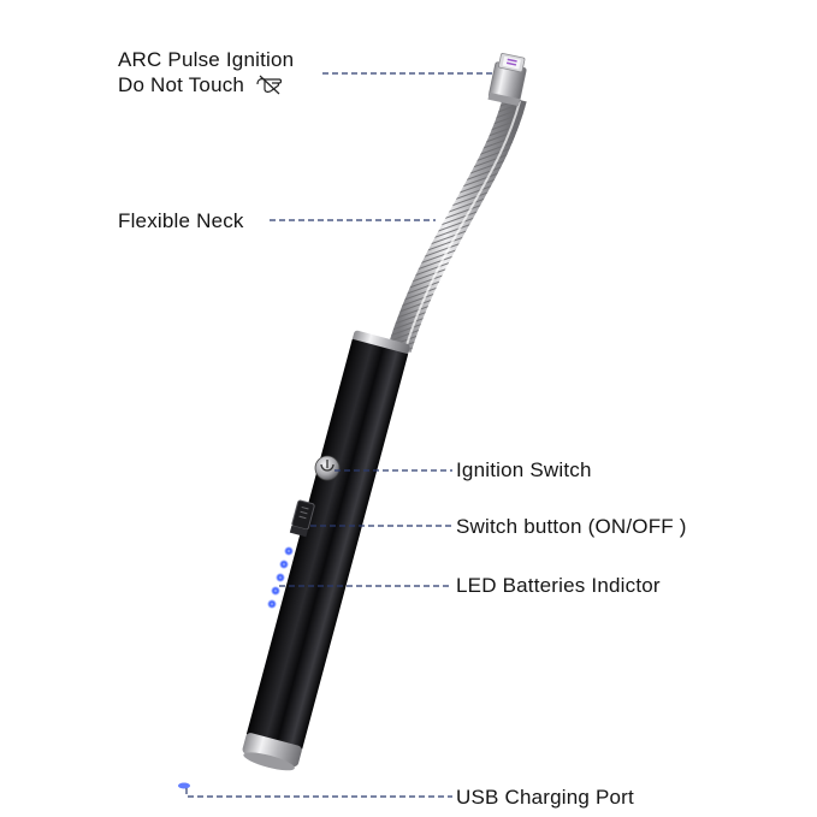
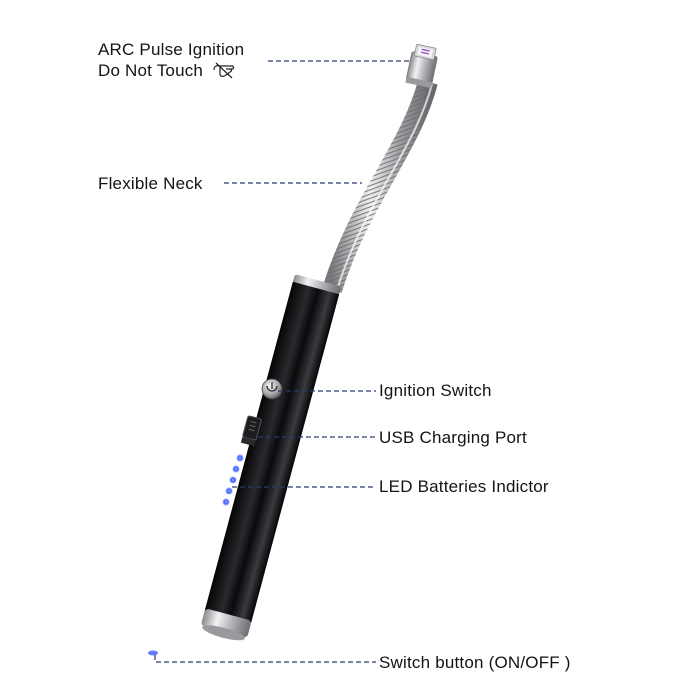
  ARC Pulse Ignition
  Do Not Touch
  Flexible Neck
  Ignition Switch
- Switch button (ON/OFF )
+ USB Charging Port
  LED Batteries Indictor
- USB Charging Port
+ Switch button (ON/OFF )
